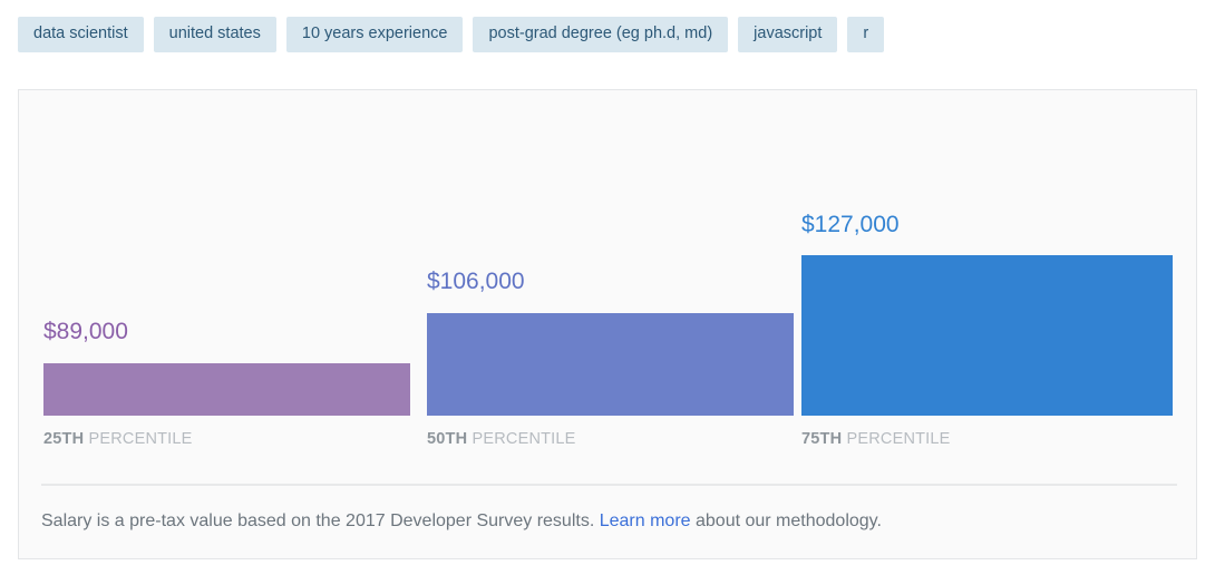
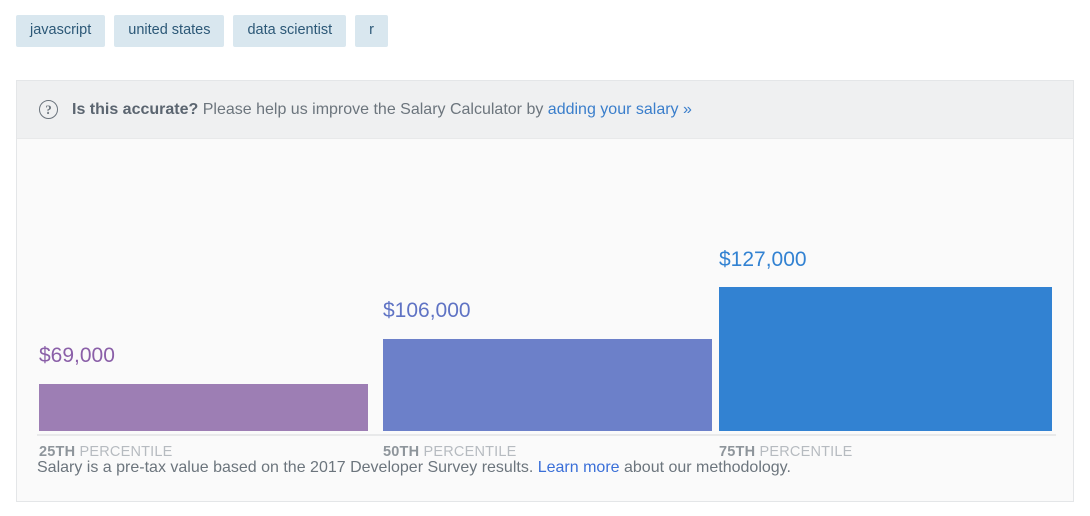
- data scientist
+ javascript
  united states
- 10 years experience
- post-grad degree (eg ph.d, md)
- javascript
+ data scientist
  r
+ ?
+ Is this accurate? Please help us improve the Salary Calculator by adding your salary »
- $89,000
+ $69,000
  25TH PERCENTILE
  $106,000
  50TH PERCENTILE
  $127,000
  75TH PERCENTILE
  Salary is a pre-tax value based on the 2017 Developer Survey results. Learn more about our methodology.
